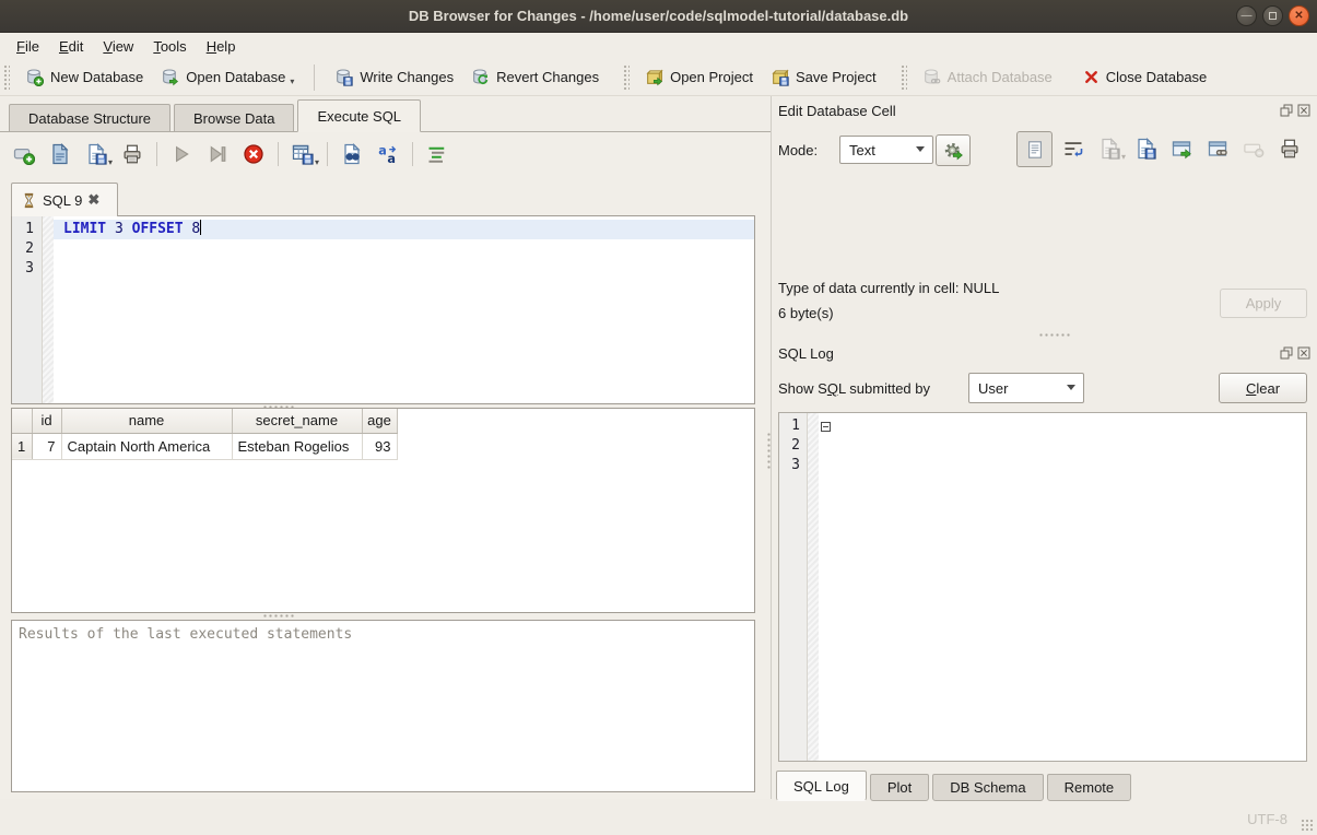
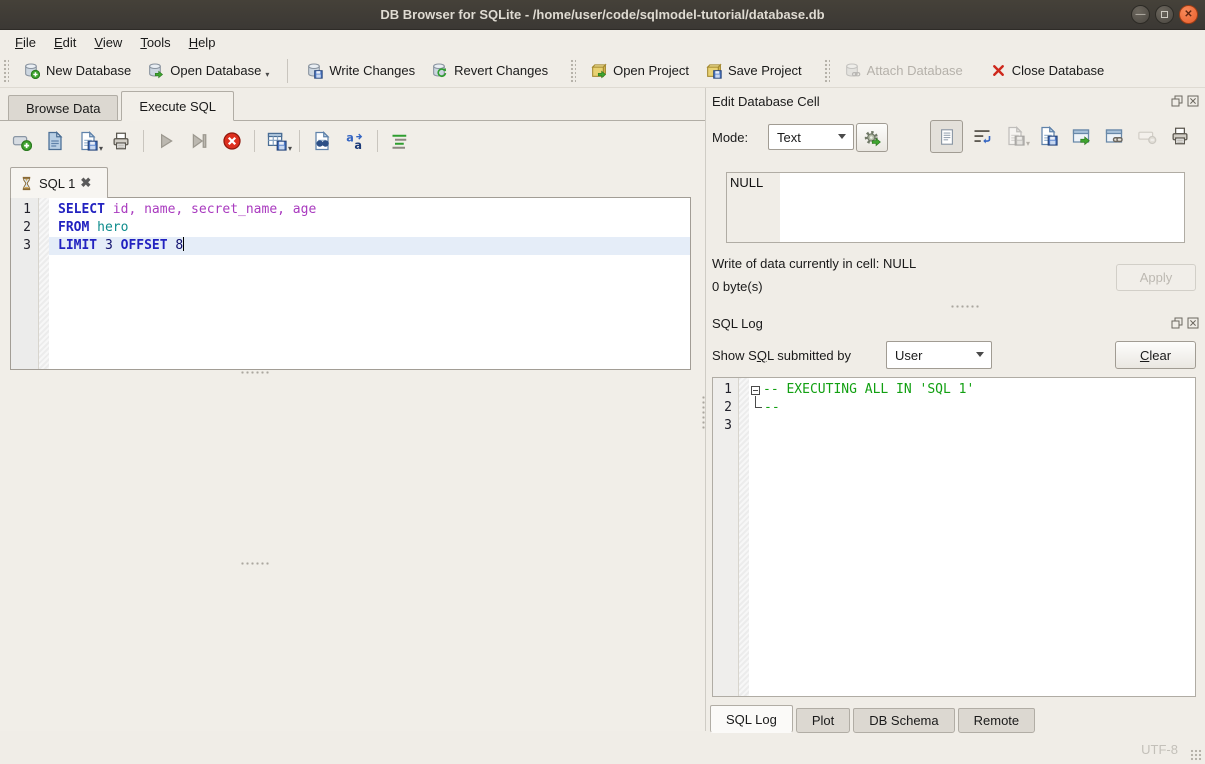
- DB Browser for Changes - /home/user/code/sqlmodel-tutorial/database.db
+ DB Browser for SQLite - /home/user/code/sqlmodel-tutorial/database.db
  ―
  ✕
  File
  Edit
  View
  Tools
  Help
  New Database
  Open Database
  ▾
  Write Changes
  Revert Changes
  Open Project
  Save Project
  Attach Database
  Close Database
- Database Structure
  Browse Data
  Execute SQL
  ▾
  ▾
  a
  a
- SQL 9
+ SQL 1
  ✖
  1
  2
  3
+ SELECT id, name, secret_name, age
+ FROM hero
  LIMIT 3 OFFSET 8
- 	id	name	secret_name	age
- 1	7	Captain North America	Esteban Rogelios	93
- Results of the last executed statements
  Edit Database Cell
  Mode:
  Text
  ▾
+ NULL
- Type of data currently in cell: NULL
+ Write of data currently in cell: NULL
- 6 byte(s)
+ 0 byte(s)
  Apply
  SQL Log
  Show SQL submitted by
  User
  Clear
  1
  2
  3
+ -- EXECUTING ALL IN 'SQL 1'
+ --
  SQL Log
  Plot
  DB Schema
  Remote
  UTF-8
